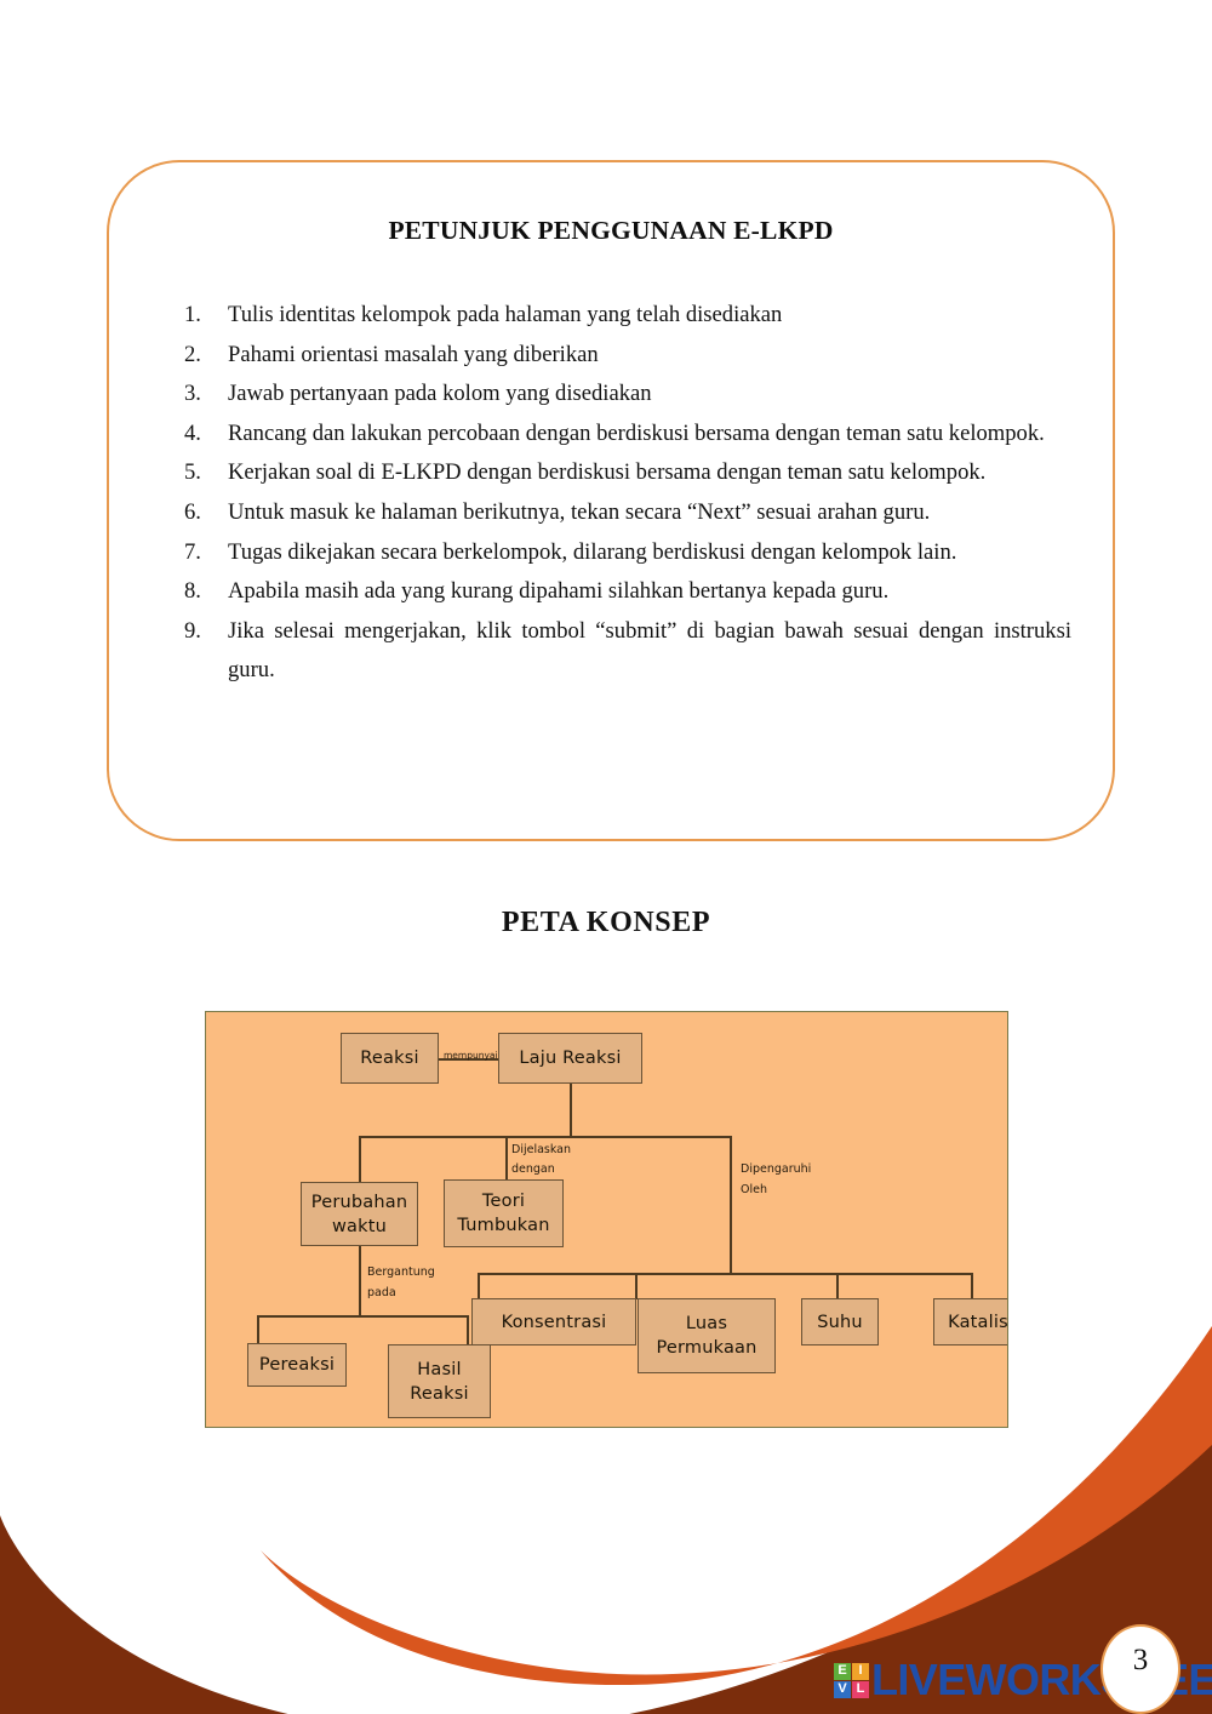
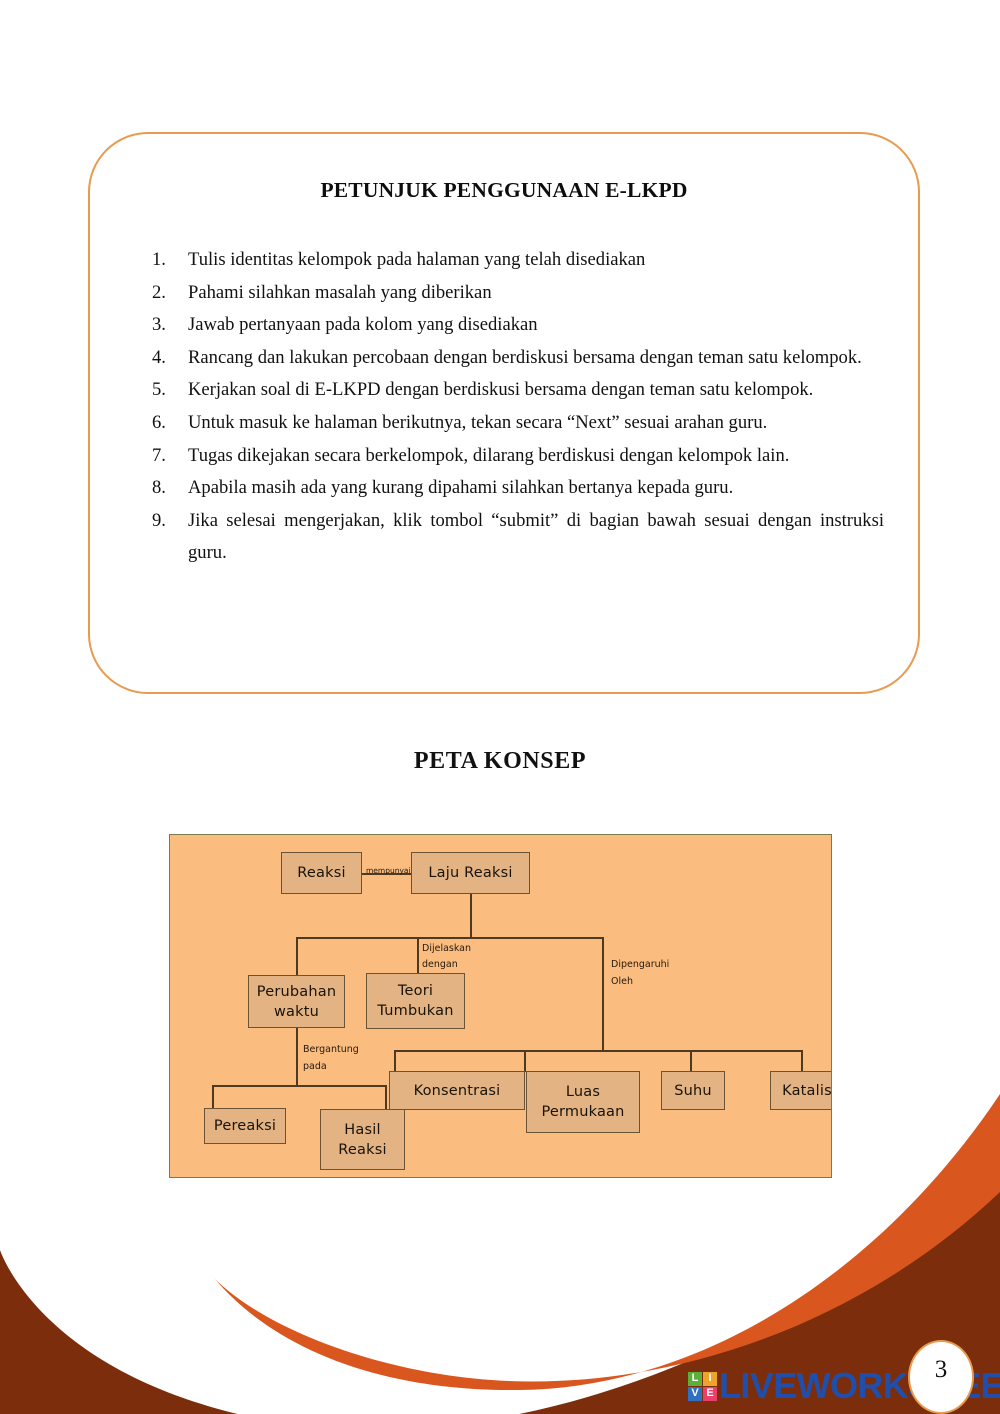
  PETUNJUK PENGGUNAAN E-LKPD
  1.
  Tulis identitas kelompok pada halaman yang telah disediakan
  2.
- Pahami orientasi masalah yang diberikan
+ Pahami silahkan masalah yang diberikan
  3.
  Jawab pertanyaan pada kolom yang disediakan
  4.
  Rancang dan lakukan percobaan dengan berdiskusi bersama dengan teman satu kelompok.
  5.
  Kerjakan soal di E-LKPD dengan berdiskusi bersama dengan teman satu kelompok.
  6.
  Untuk masuk ke halaman berikutnya, tekan secara “Next” sesuai arahan guru.
  7.
  Tugas dikejakan secara berkelompok, dilarang berdiskusi dengan kelompok lain.
  8.
  Apabila masih ada yang kurang dipahami silahkan bertanya kepada guru.
  9.
  Jika selesai mengerjakan, klik tombol “submit” di bagian bawah sesuai dengan instruksi guru.
  PETA KONSEP
  Reaksi
  Laju Reaksi
  Perubahan waktu
  Teori Tumbukan
  Pereaksi
  Hasil Reaksi
  Konsentrasi
  Luas Permukaan
  Suhu
  Katalis
  mempunyai
  Dijelaskan
  dengan
  Dipengaruhi
  Oleh
  Bergantung
  pada
- E
+ L
  I
  V
- L
+ E
  3
